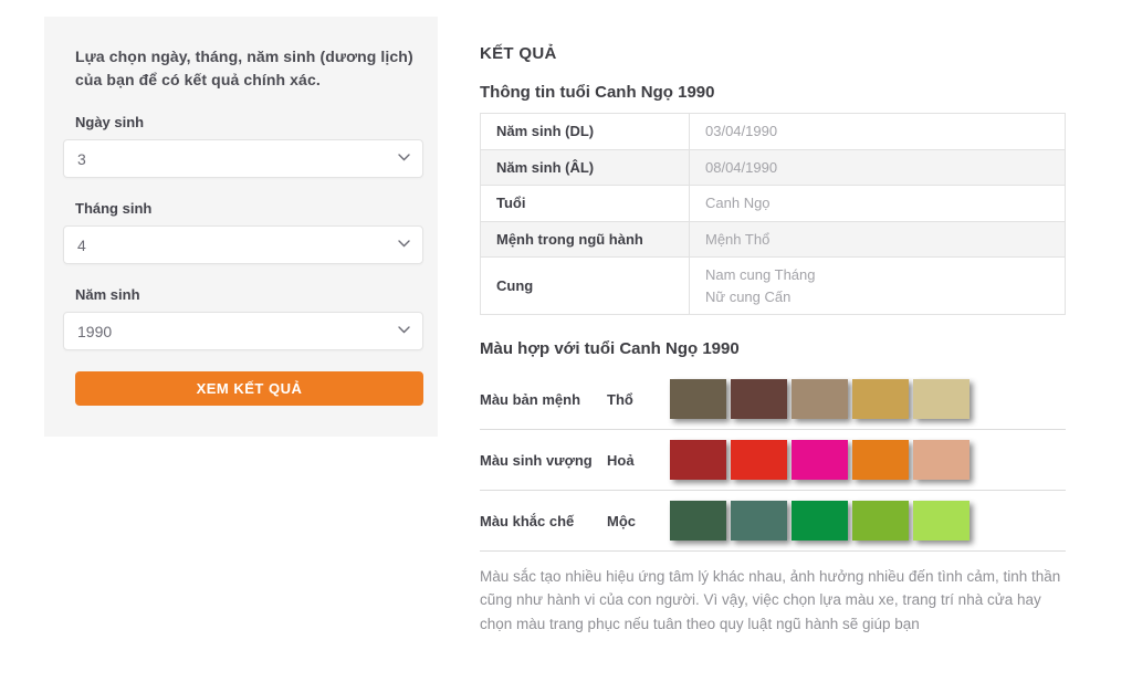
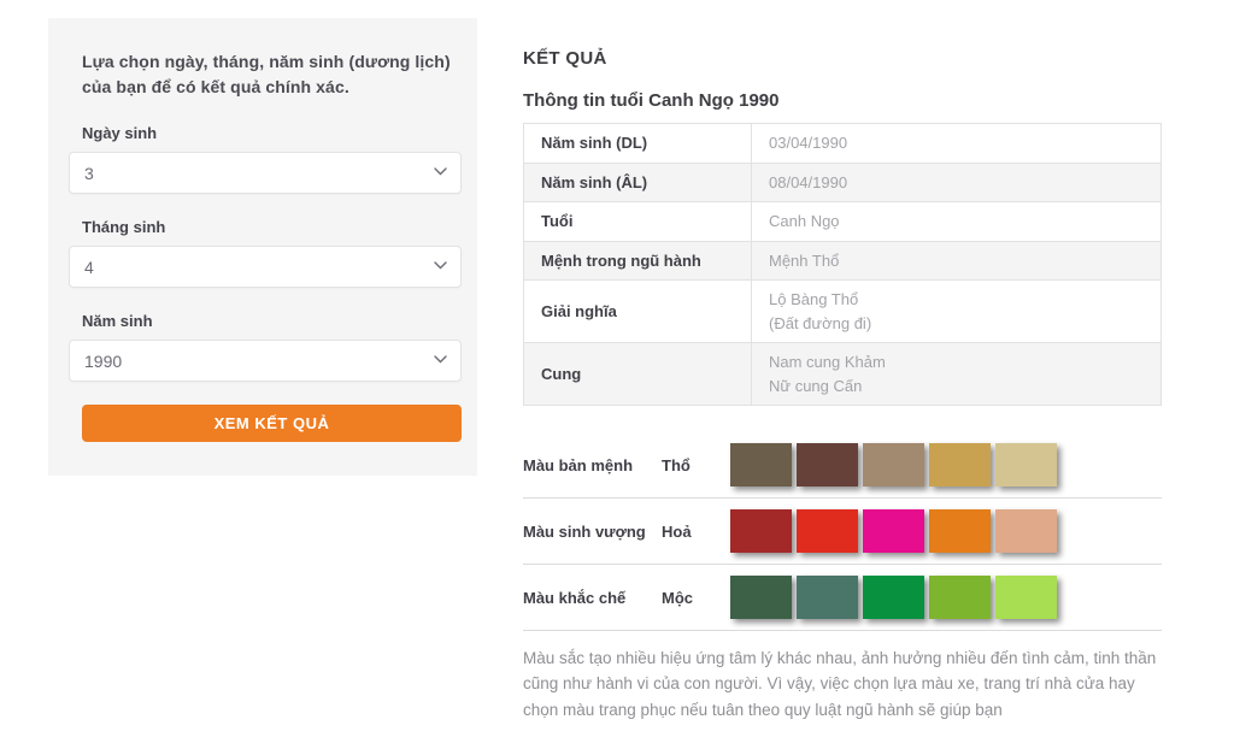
  Lựa chọn ngày, tháng, năm sinh (dương lịch) của bạn để có kết quả chính xác.
  Ngày sinh
  3
  Tháng sinh
  4
  Năm sinh
  1990
  XEM KẾT QUẢ
  KẾT QUẢ
  Thông tin tuổi Canh Ngọ 1990
  Năm sinh (DL)	03/04/1990
  Năm sinh (ÂL)	08/04/1990
  Tuổi	Canh Ngọ
  Mệnh trong ngũ hành	Mệnh Thổ
+ Giải nghĩa	Lộ Bàng Thổ (Đất đường đi)
- Cung	Nam cung Tháng Nữ cung Cấn
+ Cung	Nam cung Khảm Nữ cung Cấn
- Màu hợp với tuổi Canh Ngọ 1990
  Màu bản mệnh
  Thổ
  Màu sinh vượng
  Hoả
  Màu khắc chế
  Mộc
  Màu sắc tạo nhiều hiệu ứng tâm lý khác nhau, ảnh hưởng nhiều đến tình cảm, tinh thần cũng như hành vi của con người. Vì vậy, việc chọn lựa màu xe, trang trí nhà cửa hay chọn màu trang phục nếu tuân theo quy luật ngũ hành sẽ giúp bạn
